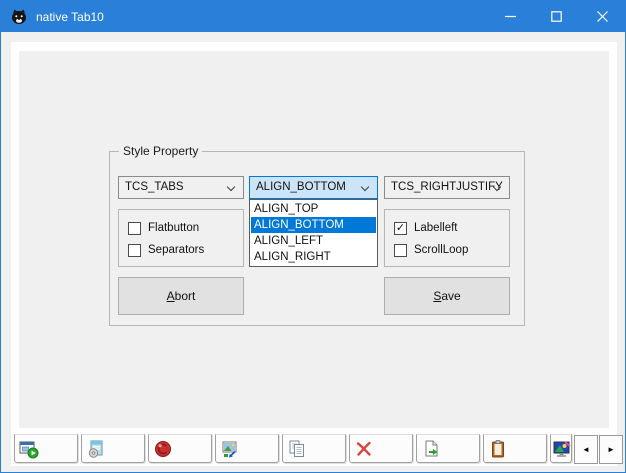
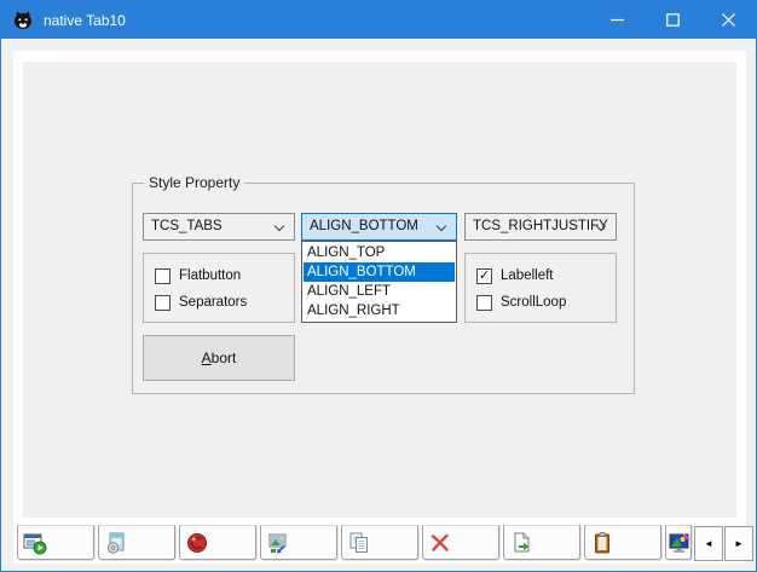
  native Tab10
  Style Property
  TCS_TABS
  ALIGN_BOTTOM
  TCS_RIGHTJUSTIFY
  Flatbutton
  Separators
  ✓
  Labelleft
  ScrollLoop
  ALIGN_TOP
  ALIGN_BOTTOM
  ALIGN_LEFT
  ALIGN_RIGHT
  Abort
- Save
  ◄
  ►
